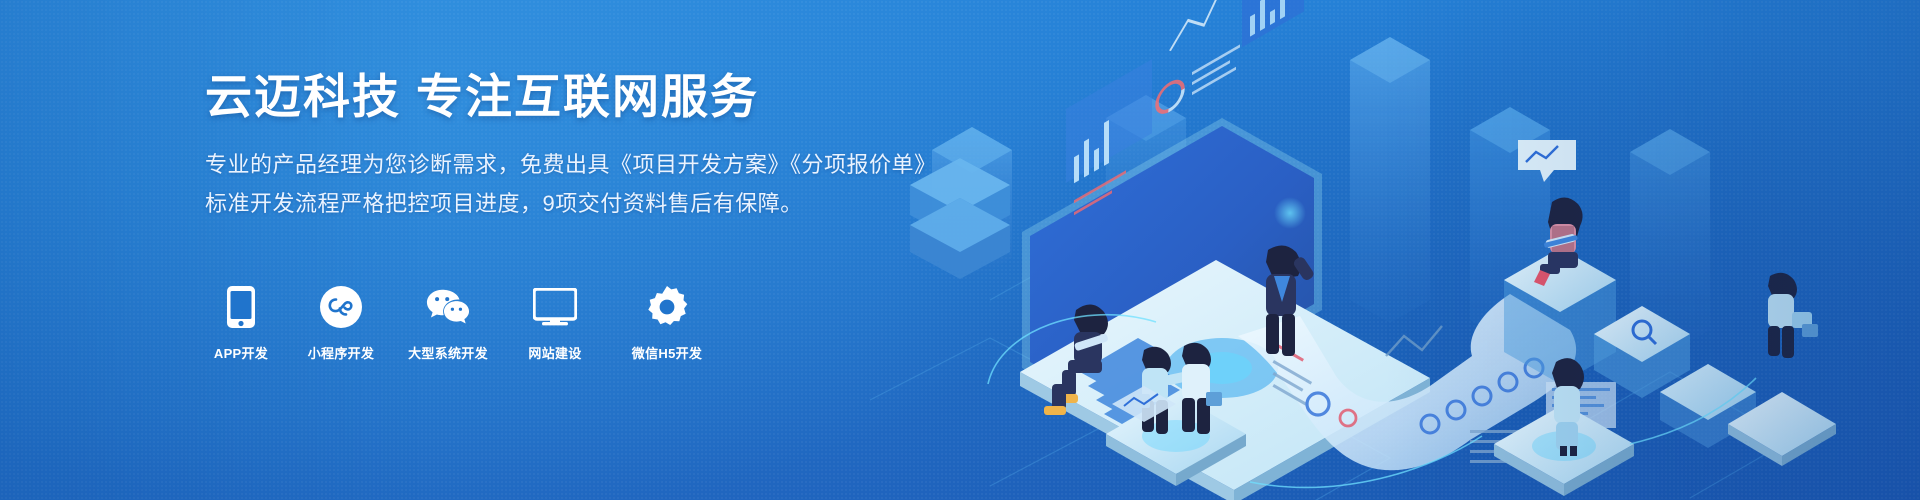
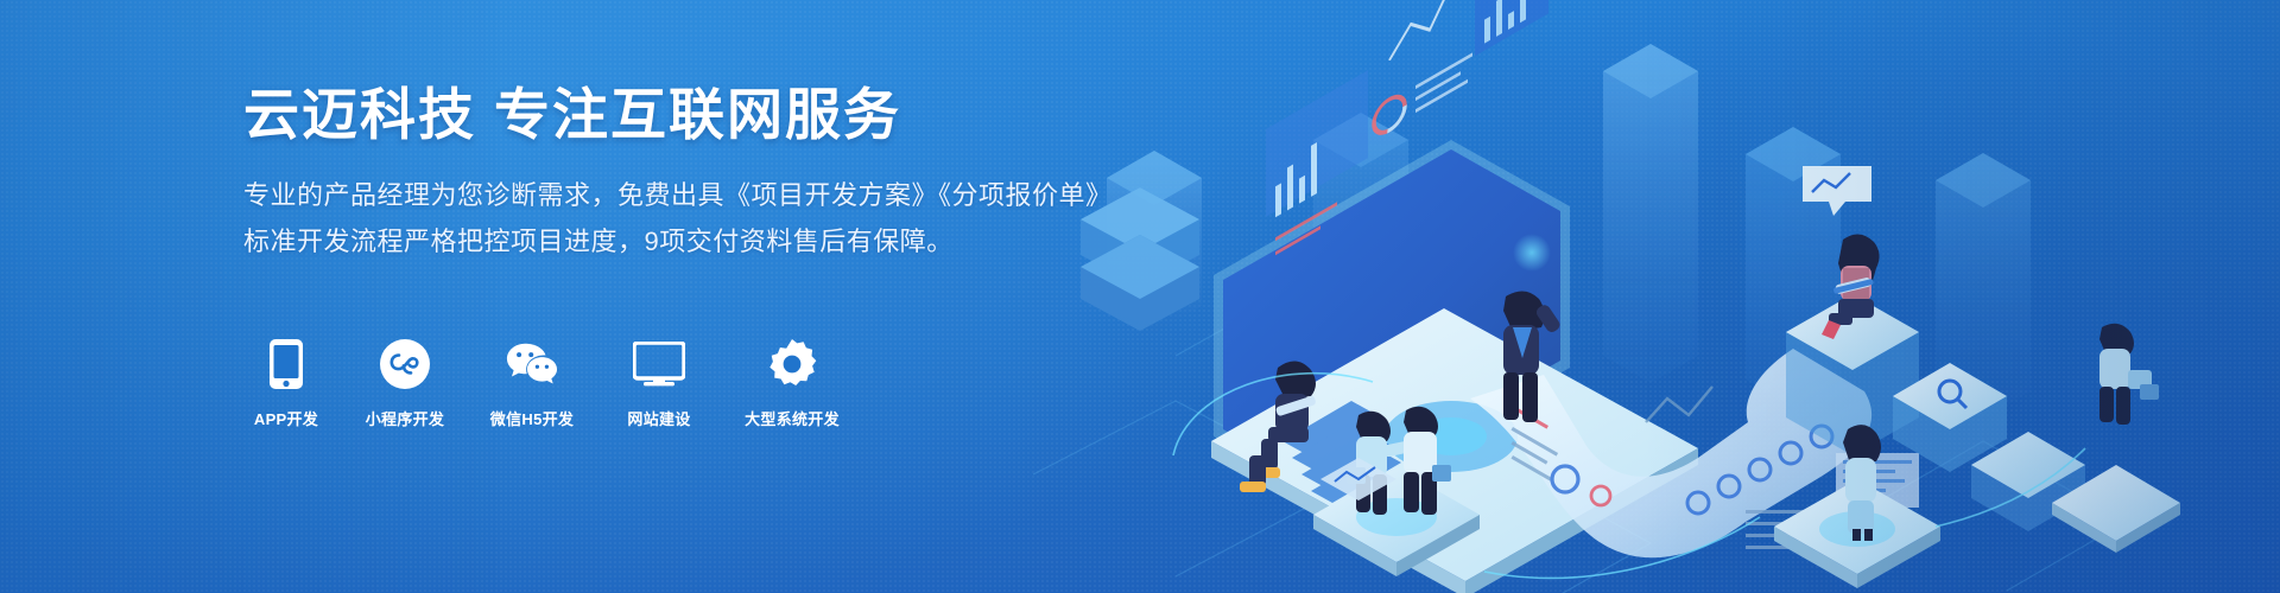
  云迈科技 专注互联网服务
  专业的产品经理为您诊断需求，免费出具《项目开发方案》《分项报价单》
  标准开发流程严格把控项目进度，9项交付资料售后有保障。
  APP开发
  小程序开发
- 大型系统开发
+ 微信H5开发
  网站建设
- 微信H5开发
+ 大型系统开发
